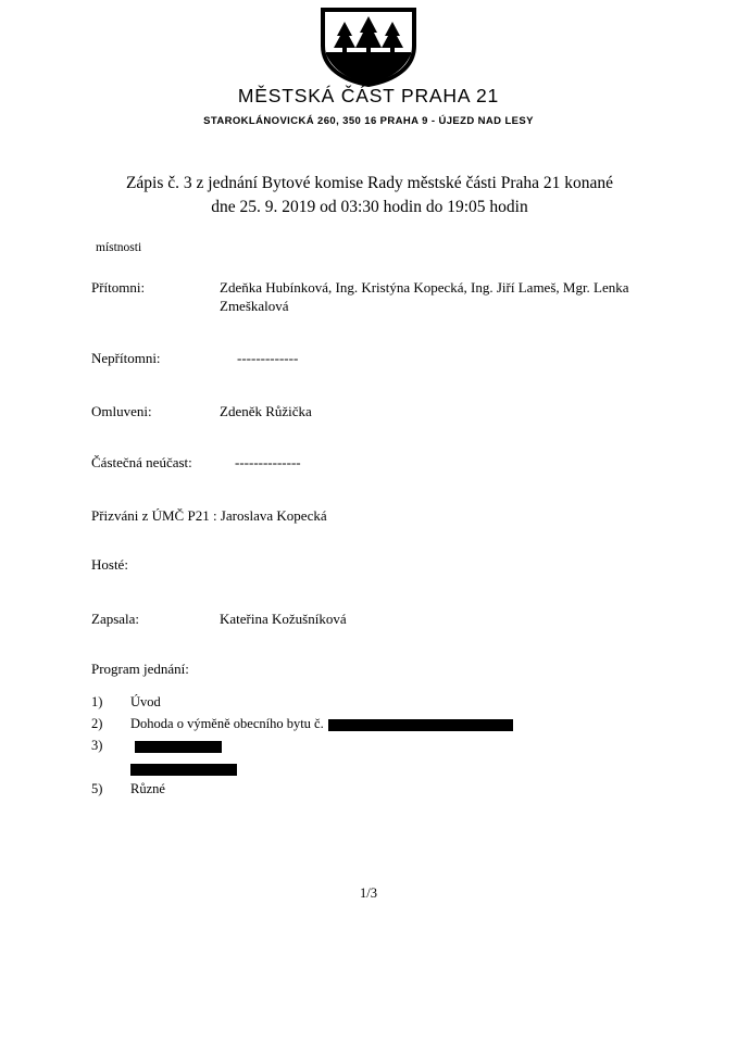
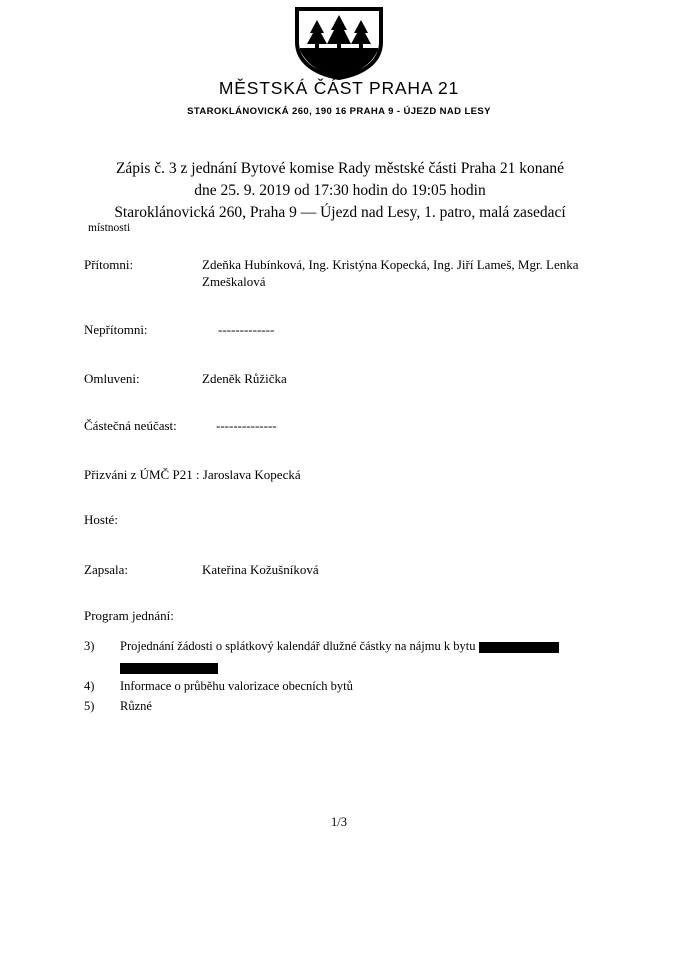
  MĚSTSKÁ ČÁST PRAHA 21
- STAROKLÁNOVICKÁ 260, 350 16 PRAHA 9 - ÚJEZD NAD LESY
+ STAROKLÁNOVICKÁ 260, 190 16 PRAHA 9 - ÚJEZD NAD LESY
  Zápis č. 3 z jednání Bytové komise Rady městské části Praha 21 konané
- dne 25. 9. 2019 od 03:30 hodin do 19:05 hodin
+ dne 25. 9. 2019 od 17:30 hodin do 19:05 hodin
+ Staroklánovická 260, Praha 9 — Újezd nad Lesy, 1. patro, malá zasedací
  místnosti
  Přítomni:
  Zdeňka Hubínková, Ing. Kristýna Kopecká, Ing. Jiří Lameš, Mgr. Lenka Zmeškalová
  Nepřítomni:
  -------------
  Omluveni:
  Zdeněk Růžička
  Částečná neúčast:
  --------------
  Přizváni z ÚMČ P21 : Jaroslava Kopecká
  Hosté:
  Zapsala:
  Kateřina Kožušníková
  Program jednání:
- 1)
- Úvod
- 2)
- Dohoda o výměně obecního bytu č.
  3)
+ Projednání žádosti o splátkový kalendář dlužné částky na nájmu k bytu
+ 4)
+ Informace o průběhu valorizace obecních bytů
  5)
  Různé
  1/3
